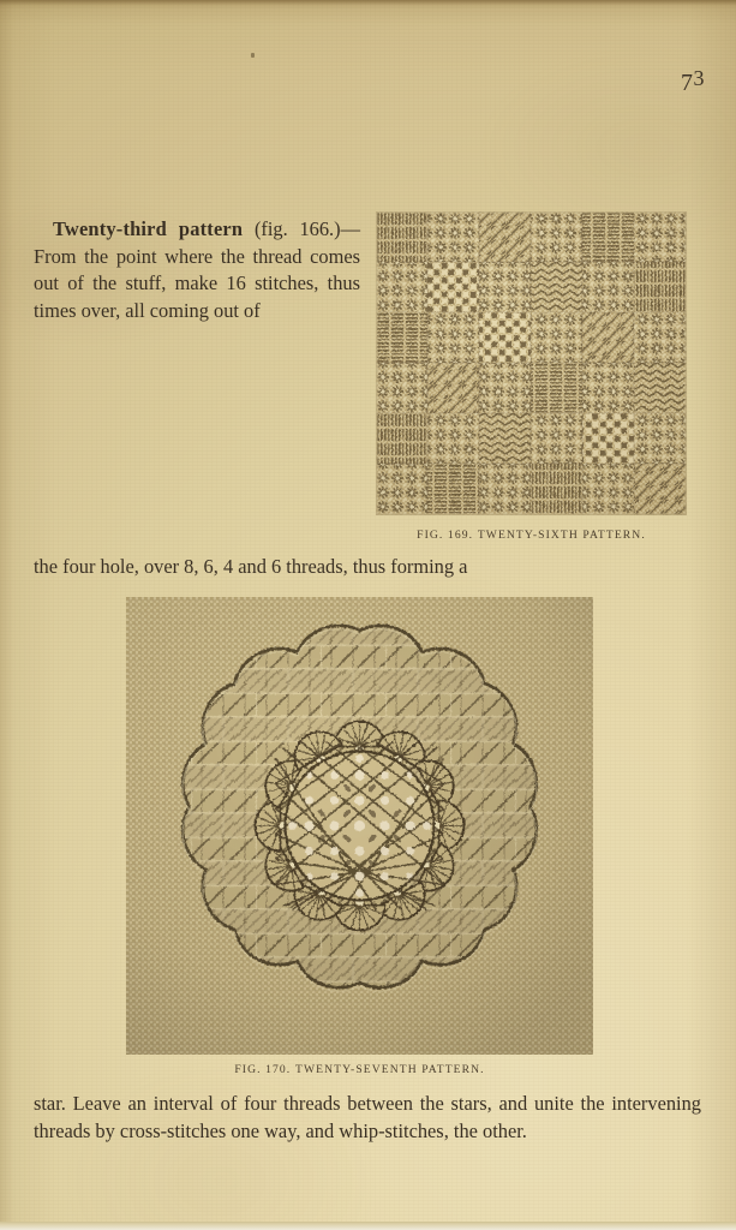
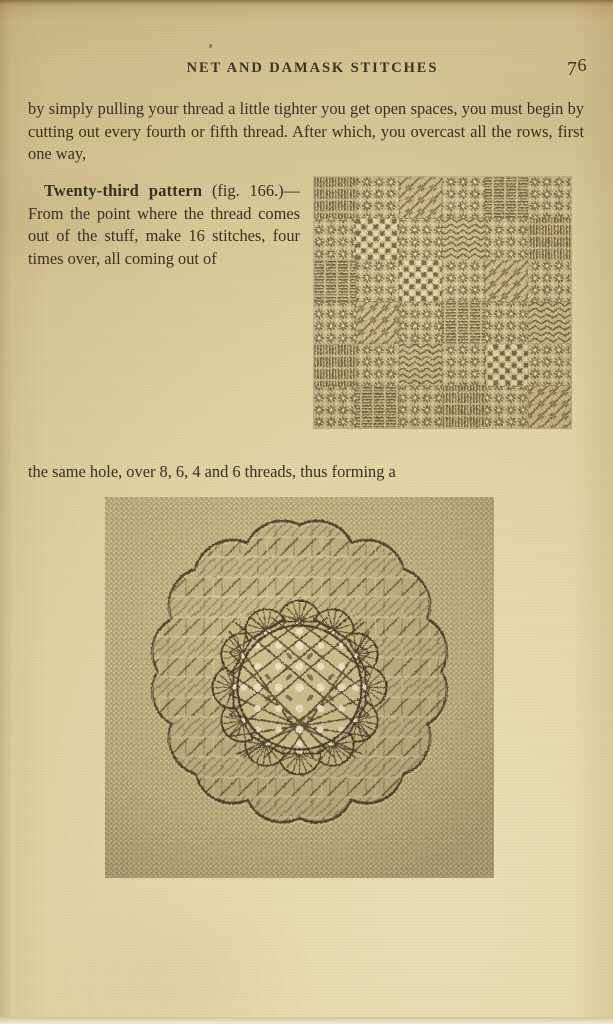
+ NET AND DAMASK STITCHES
- 73
+ 76
+ by simply pulling your thread a little tighter you get open spaces, you must begin by cutting out every fourth or fifth thread. After which, you overcast all the rows, first one way,
- Twenty-third pattern (fig. 166.)—From the point where the thread comes out of the stuff, make 16 stitches, thus times over, all coming out of
+ Twenty-third pattern (fig. 166.)—From the point where the thread comes out of the stuff, make 16 stitches, four times over, all coming out of
- FIG. 169. TWENTY-SIXTH PATTERN.
- the four hole, over 8, 6, 4 and 6 threads, thus forming a
+ the same hole, over 8, 6, 4 and 6 threads, thus forming a
- FIG. 170. TWENTY-SEVENTH PATTERN.
- star. Leave an interval of four threads between the stars, and unite the intervening threads by cross-stitches one way, and whip-stitches, the other.
